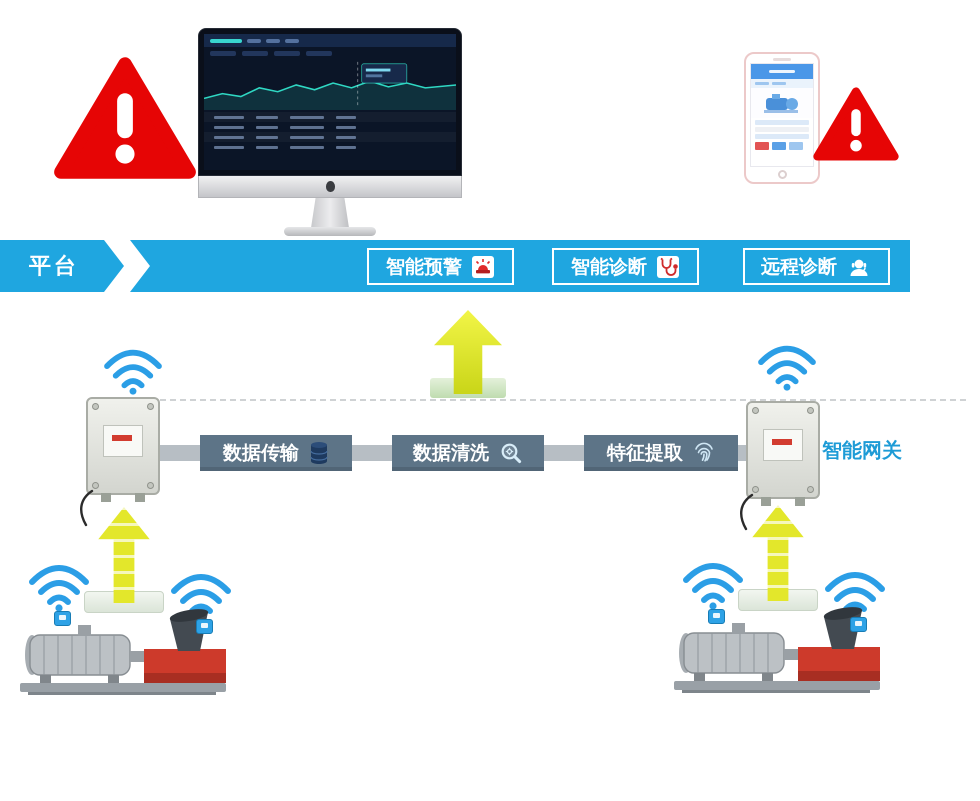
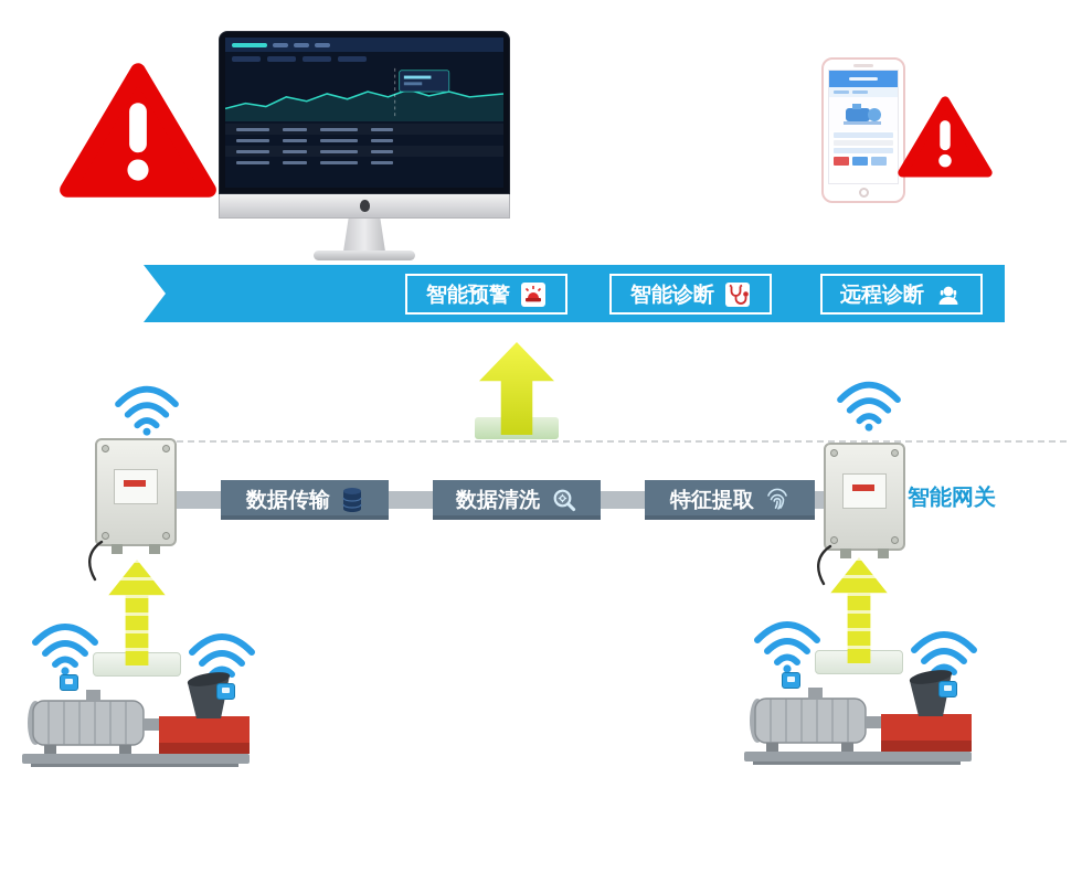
- 平台
  智能预警
  智能诊断
  远程诊断
  数据传输
  数据清洗
  特征提取
  智能网关
